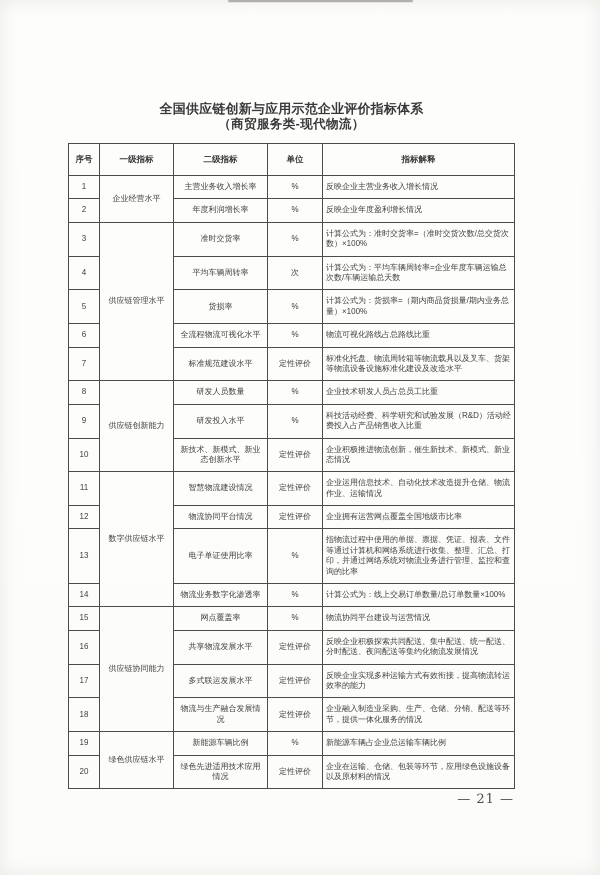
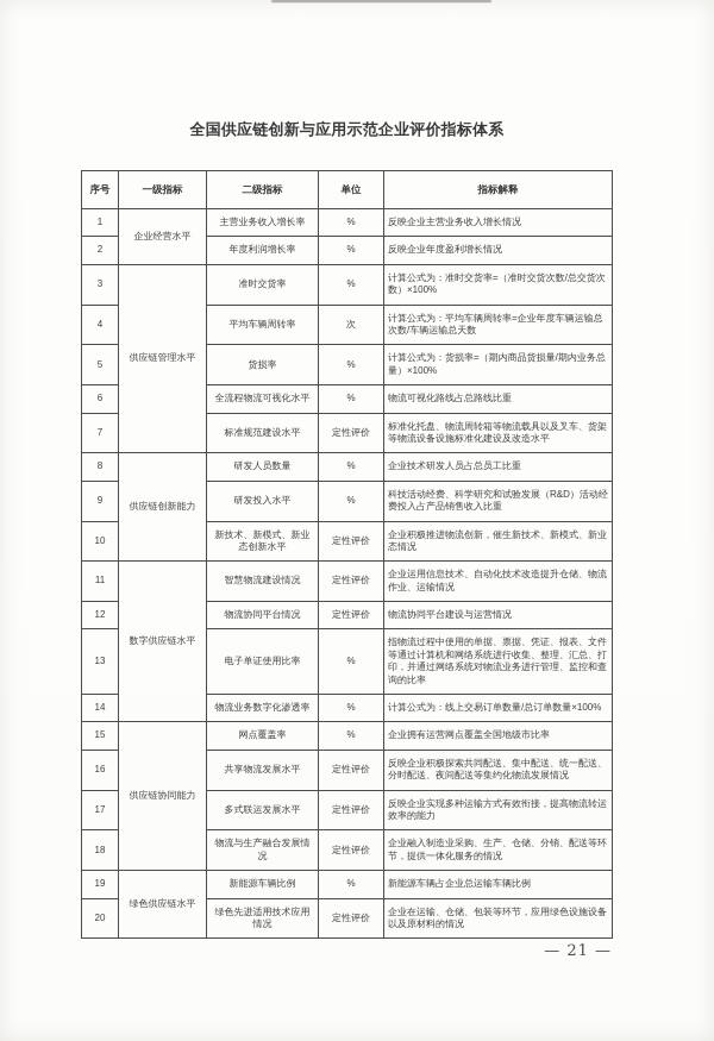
  全国供应链创新与应用示范企业评价指标体系
- （商贸服务类-现代物流）
  序号	一级指标	二级指标	单位	指标解释
  1	企业经营水平	主营业务收入增长率	%	反映企业主营业务收入增长情况
  2	年度利润增长率	%	反映企业年度盈利增长情况
  3	供应链管理水平	准时交货率	%	计算公式为：准时交货率=（准时交货次数/总交货次数）×100%
  4	平均车辆周转率	次	计算公式为：平均车辆周转率=企业年度车辆运输总次数/车辆运输总天数
  5	货损率	%	计算公式为：货损率=（期内商品货损量/期内业务总量）×100%
  6	全流程物流可视化水平	%	物流可视化路线占总路线比重
  7	标准规范建设水平	定性评价	标准化托盘、物流周转箱等物流载具以及叉车、货架等物流设备设施标准化建设及改造水平
  8	供应链创新能力	研发人员数量	%	企业技术研发人员占总员工比重
  9	研发投入水平	%	科技活动经费、科学研究和试验发展（R&D）活动经费投入占产品销售收入比重
  10	新技术、新模式、新业态创新水平	定性评价	企业积极推进物流创新，催生新技术、新模式、新业态情况
  11	数字供应链水平	智慧物流建设情况	定性评价	企业运用信息技术、自动化技术改造提升仓储、物流作业、运输情况
- 12	物流协同平台情况	定性评价	企业拥有运营网点覆盖全国地级市比率
+ 12	物流协同平台情况	定性评价	物流协同平台建设与运营情况
  13	电子单证使用比率	%	指物流过程中使用的单据、票据、凭证、报表、文件等通过计算机和网络系统进行收集、整理、汇总、打印，并通过网络系统对物流业务进行管理、监控和查询的比率
  14	物流业务数字化渗透率	%	计算公式为：线上交易订单数量/总订单数量×100%
- 15	供应链协同能力	网点覆盖率	%	物流协同平台建设与运营情况
+ 15	供应链协同能力	网点覆盖率	%	企业拥有运营网点覆盖全国地级市比率
  16	共享物流发展水平	定性评价	反映企业积极探索共同配送、集中配送、统一配送、分时配送、夜间配送等集约化物流发展情况
  17	多式联运发展水平	定性评价	反映企业实现多种运输方式有效衔接，提高物流转运效率的能力
  18	物流与生产融合发展情况	定性评价	企业融入制造业采购、生产、仓储、分销、配送等环节，提供一体化服务的情况
  19	绿色供应链水平	新能源车辆比例	%	新能源车辆占企业总运输车辆比例
  20	绿色先进适用技术应用情况	定性评价	企业在运输、仓储、包装等环节，应用绿色设施设备以及原材料的情况
  — 21 —
